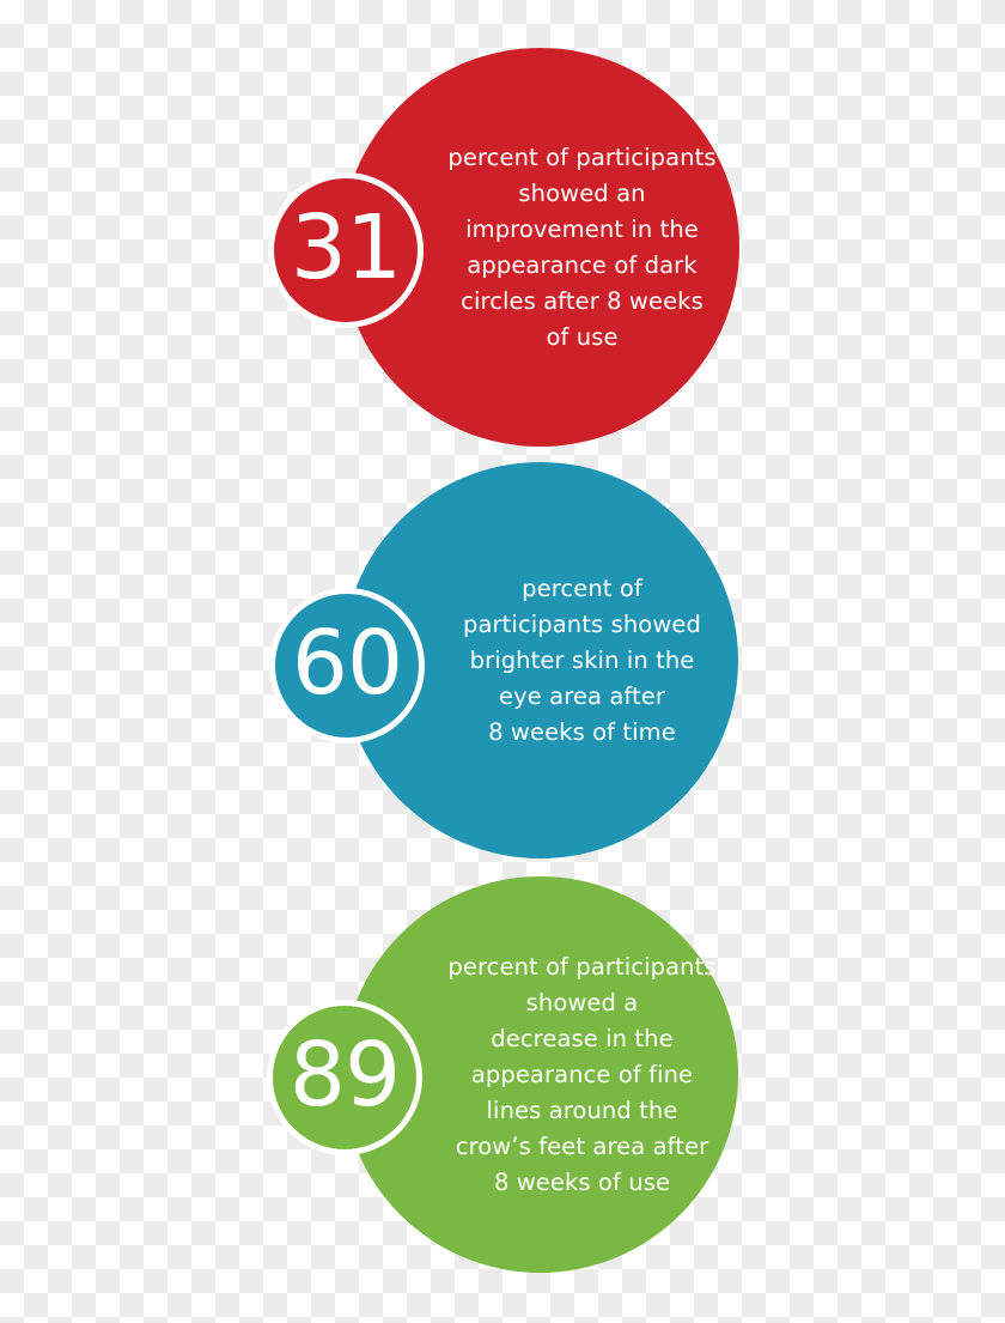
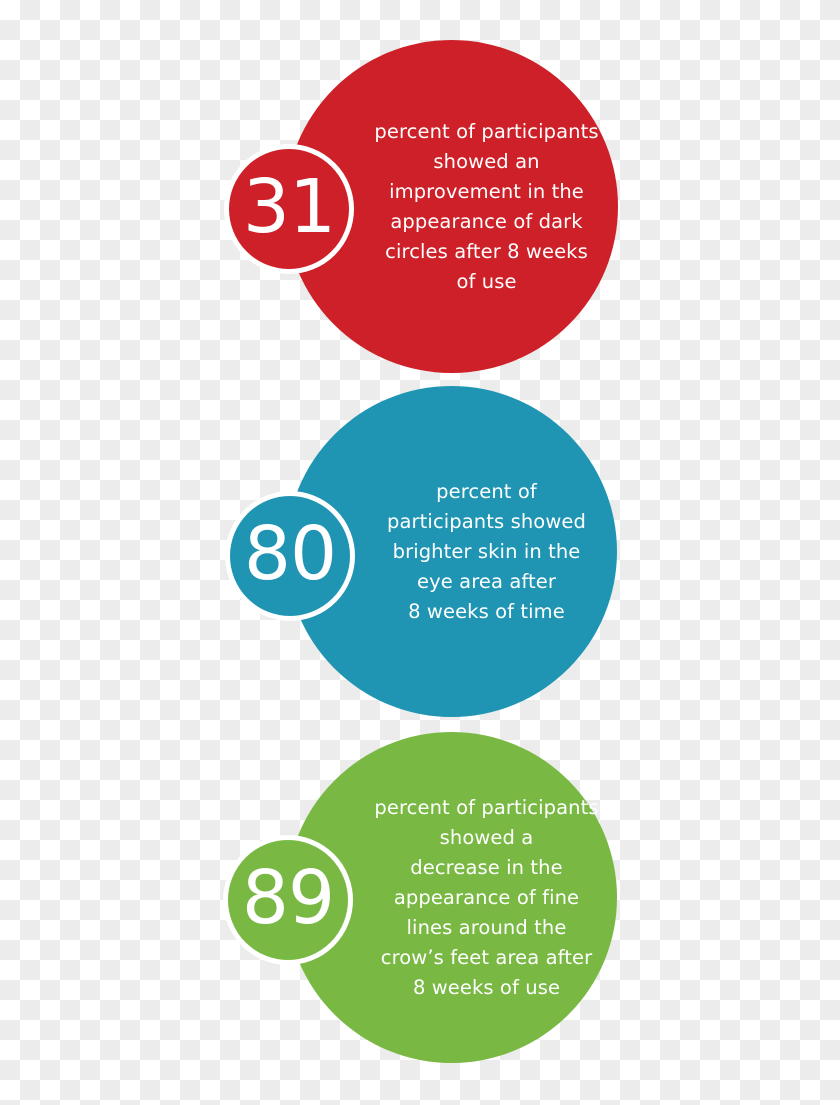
  percent of participants
  showed an
  improvement in the
  appearance of dark
  circles after 8 weeks
  of use
  31
  percent of
  participants showed
  brighter skin in the
  eye area after
  8 weeks of time
- 60
+ 80
  percent of participants
  showed a
  decrease in the
  appearance of fine
  lines around the
  crow’s feet area after
  8 weeks of use
  89
